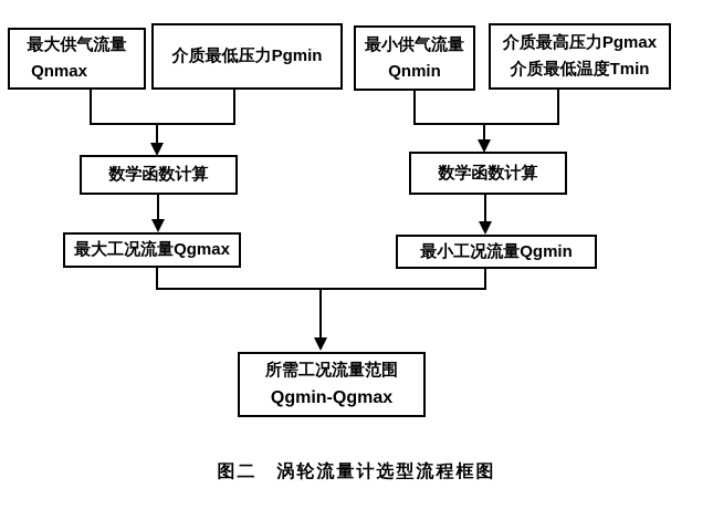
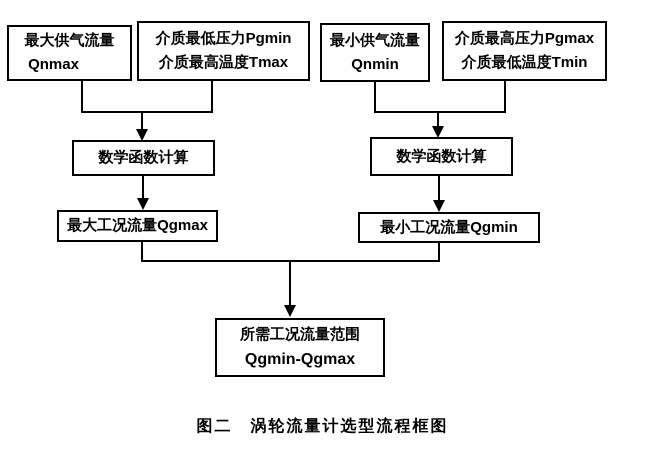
  最大供气流量
  Qnmax
  介质最低压力Pgmin
+ 介质最高温度Tmax
  最小供气流量
  Qnmin
  介质最高压力Pgmax
  介质最低温度Tmin
  数学函数计算
  数学函数计算
  最大工况流量Qgmax
  最小工况流量Qgmin
  所需工况流量范围
  Qgmin-Qgmax
  图二 涡轮流量计选型流程框图
